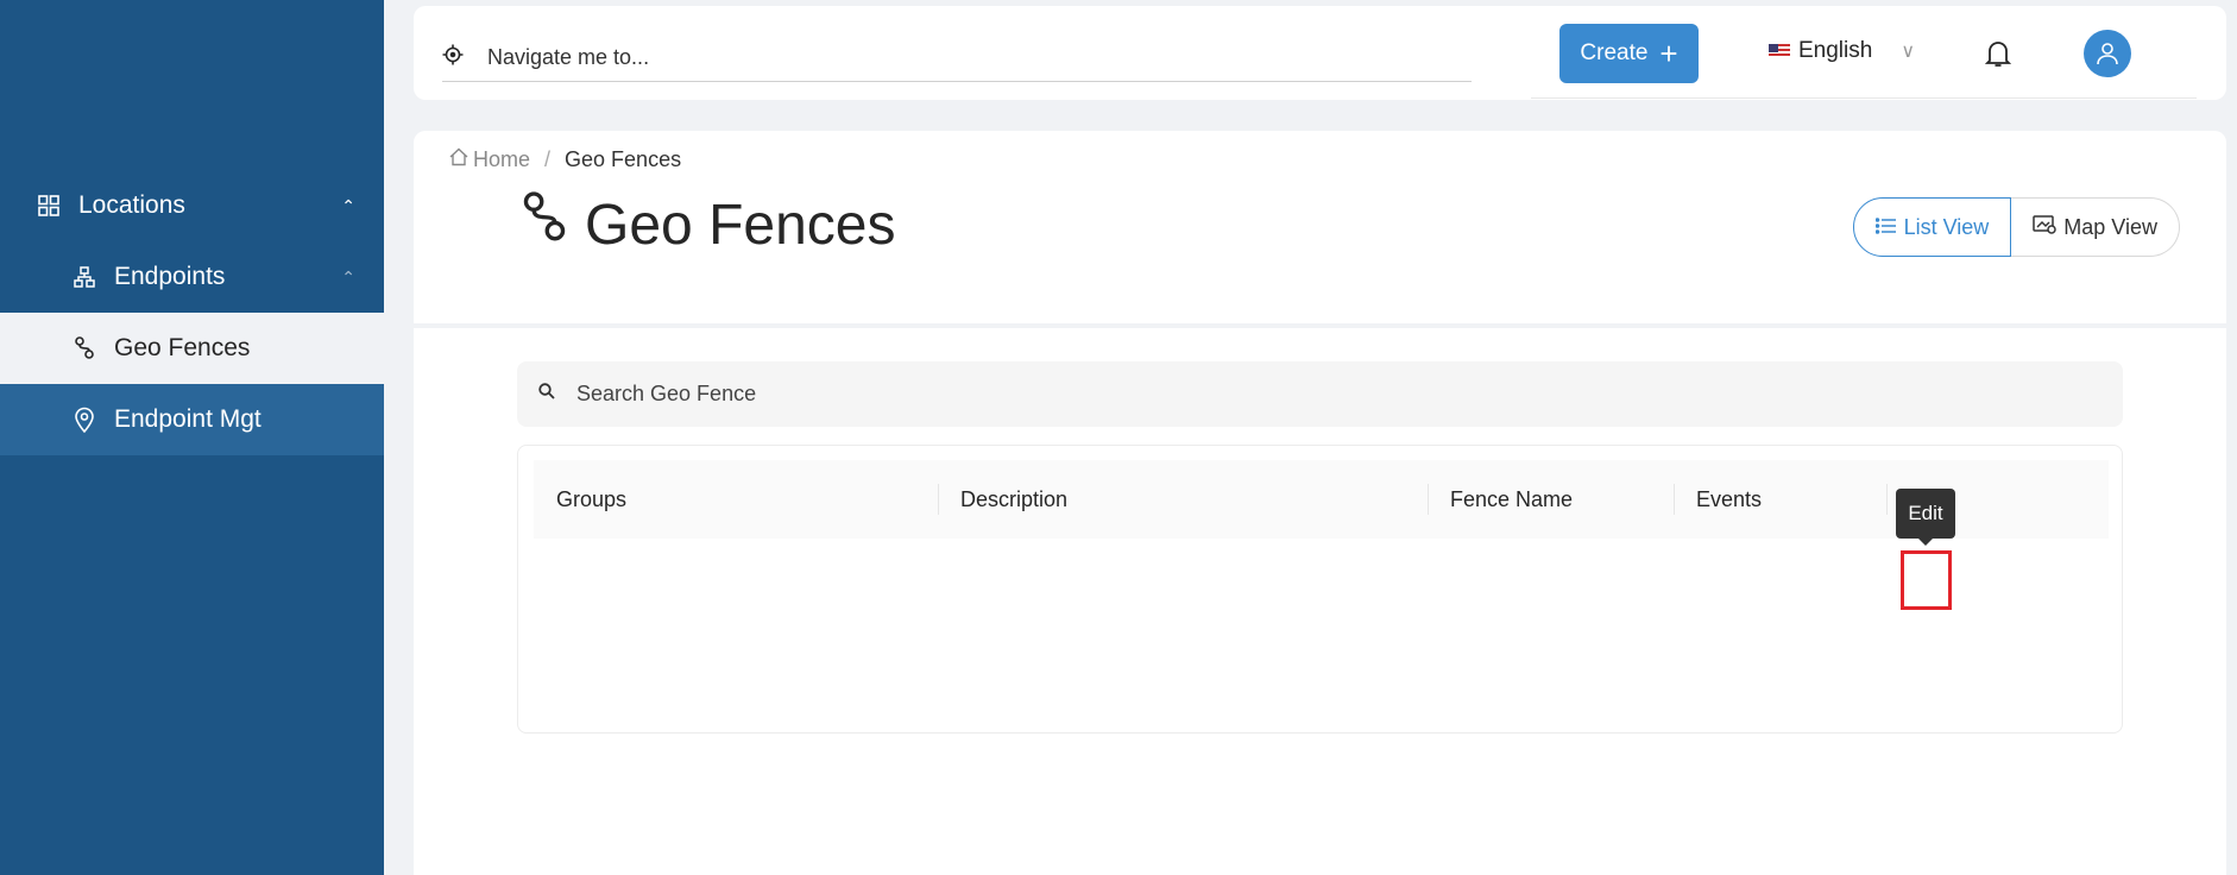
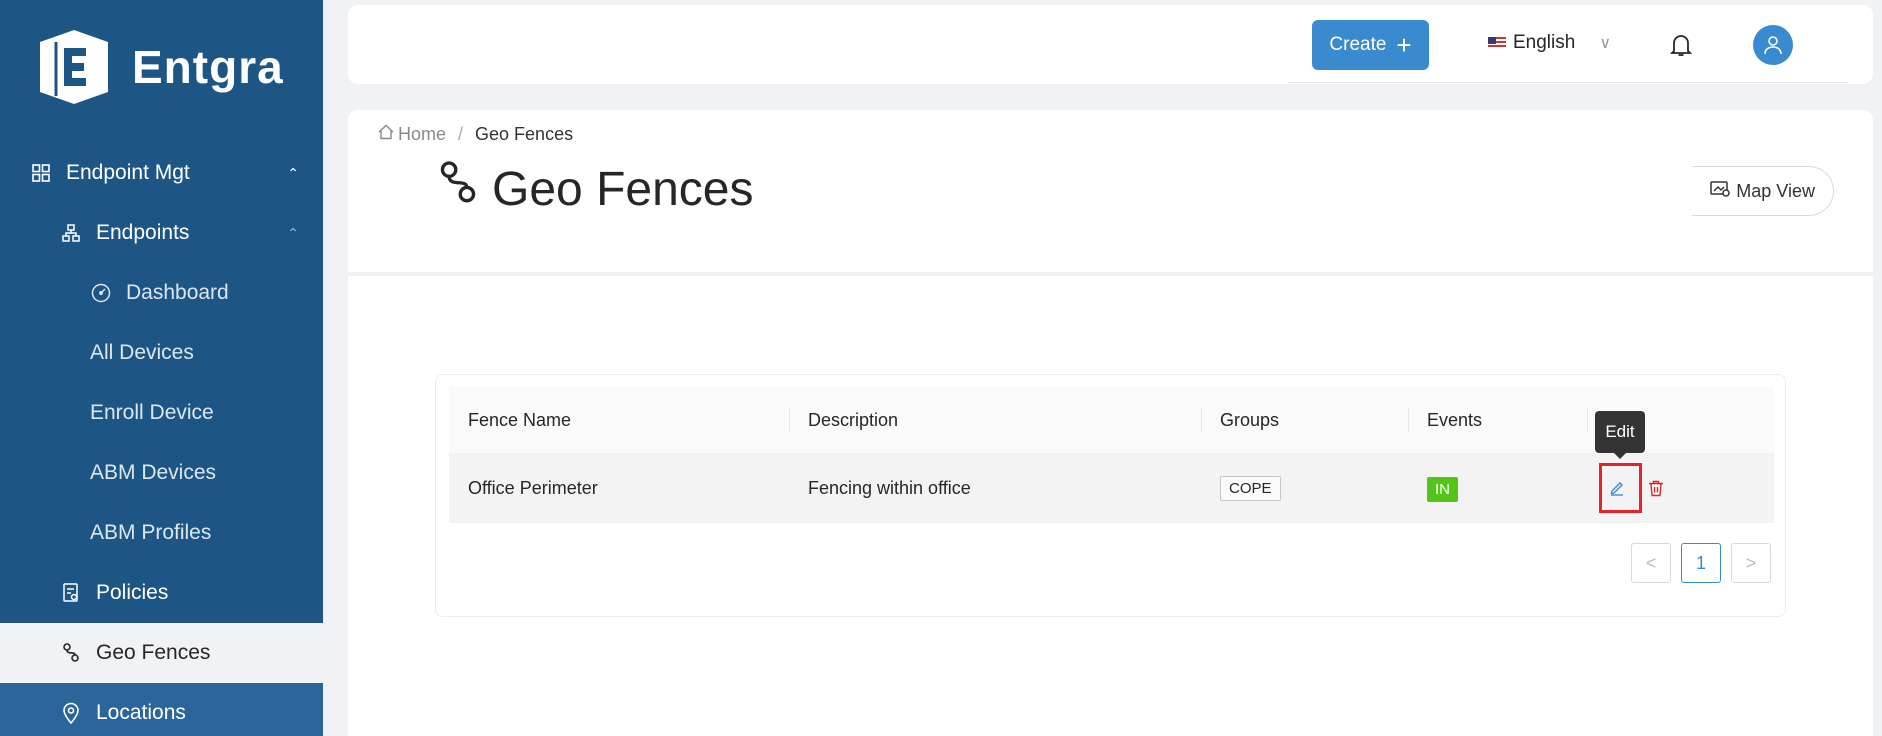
+ Entgra
- Locations
+ Endpoint Mgt
  ⌃
  Endpoints
  ⌃
+ Dashboard
+ All Devices
+ Enroll Device
+ ABM Devices
+ ABM Profiles
+ Policies
  Geo Fences
- Endpoint Mgt
+ Locations
- Navigate me to...
  Create
  +
  English
  ∨
  Home
  /
  Geo Fences
  Geo Fences
- List View
  Map View
- Search Geo Fence
- Groups
+ Fence Name
  Description
- Fence Name
+ Groups
  Events
+ Office Perimeter
+ Fencing within office
+ COPE
+ IN
+ <
+ 1
+ >
  Edit
